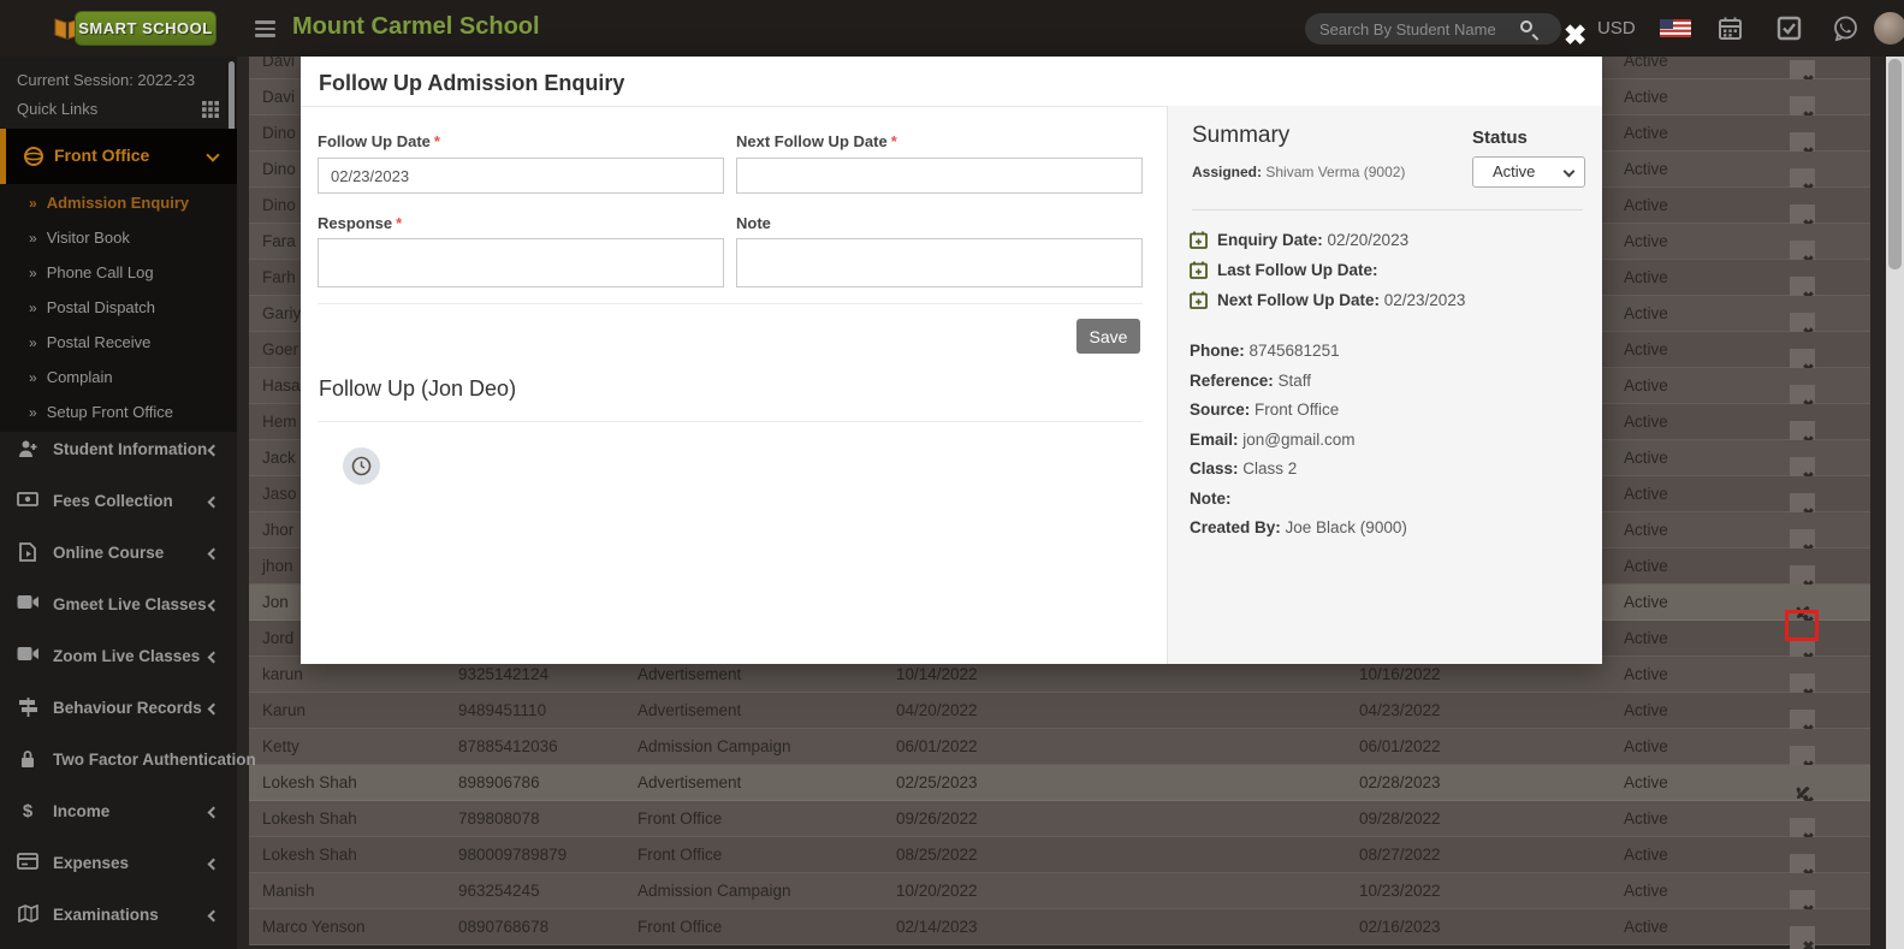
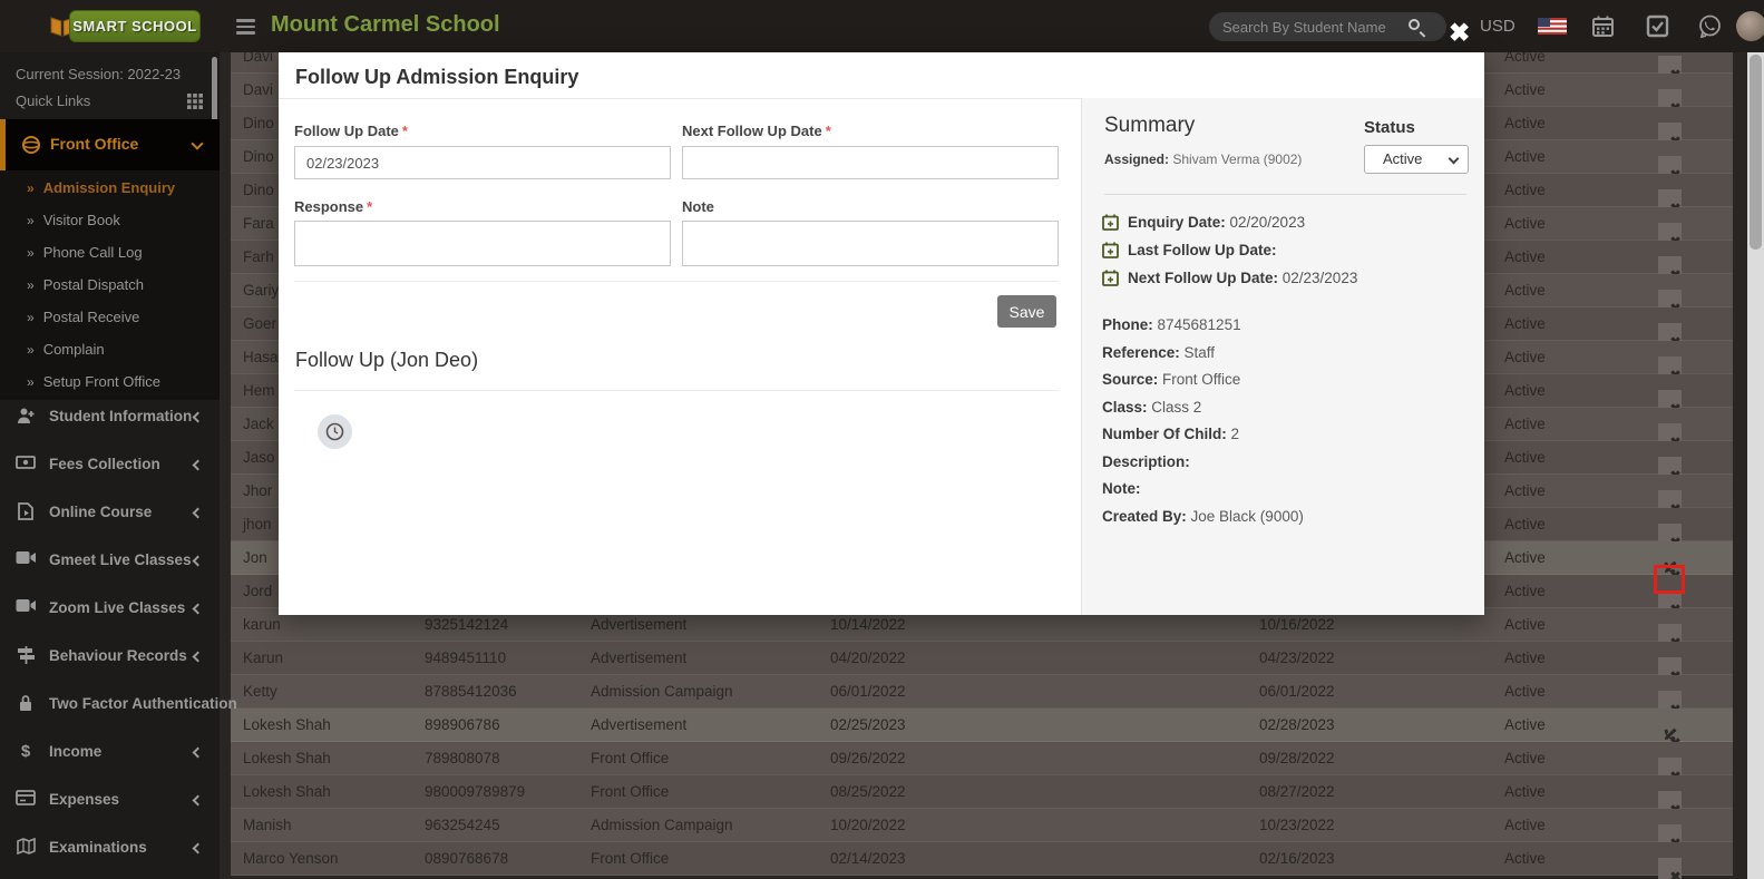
  Davi
  Active
  Davi
  Active
  Dino
  Active
  Dino
  Active
  Dino
  Active
  Fara
  Active
  Farh
  Active
  Gariy
  Active
  Goer
  Active
  Hasa
  Active
  Hem
  Active
  Jack
  Active
  Jaso
  Active
  Jhor
  Active
  jhon
  Active
  Jon
  Active
  Jord
  Active
  karun
  9325142124
  Advertisement
  10/14/2022
  10/16/2022
  Active
  Karun
  9489451110
  Advertisement
  04/20/2022
  04/23/2022
  Active
  Ketty
  87885412036
  Admission Campaign
  06/01/2022
  06/01/2022
  Active
  Lokesh Shah
  898906786
  Advertisement
  02/25/2023
  02/28/2023
  Active
  Lokesh Shah
  789808078
  Front Office
  09/26/2022
  09/28/2022
  Active
  Lokesh Shah
  980009789879
  Front Office
  08/25/2022
  08/27/2022
  Active
  Manish
  963254245
  Admission Campaign
  10/20/2022
  10/23/2022
  Active
  Marco Yenson
  0890768678
  Front Office
  02/14/2023
  02/16/2023
  Active
  ✖
  SMART SCHOOL
  Mount Carmel School
  Search By Student Name
  USD
  Current Session: 2022-23
  Quick Links
  Front Office
  » Admission Enquiry
  » Visitor Book
  » Phone Call Log
  » Postal Dispatch
  » Postal Receive
  » Complain
  » Setup Front Office
  Student Information
  Fees Collection
  Online Course
  Gmeet Live Classes
  Zoom Live Classes
  Behaviour Records
  Two Factor Authentication
  $
  Income
  Expenses
  Examinations
  Follow Up Admission Enquiry
  Follow Up Date *
  02/23/2023
  Next Follow Up Date *
  Response *
  Note
  Save
  Follow Up (Jon Deo)
  Summary
  Assigned: Shivam Verma (9002)
  Status
  Active
  Enquiry Date: 02/20/2023
  Last Follow Up Date:
  Next Follow Up Date: 02/23/2023
  Phone: 8745681251
  Reference: Staff
  Source: Front Office
- Email: jon@gmail.com
  Class: Class 2
+ Number Of Child: 2
+ Description:
  Note:
  Created By: Joe Black (9000)
  ✖
